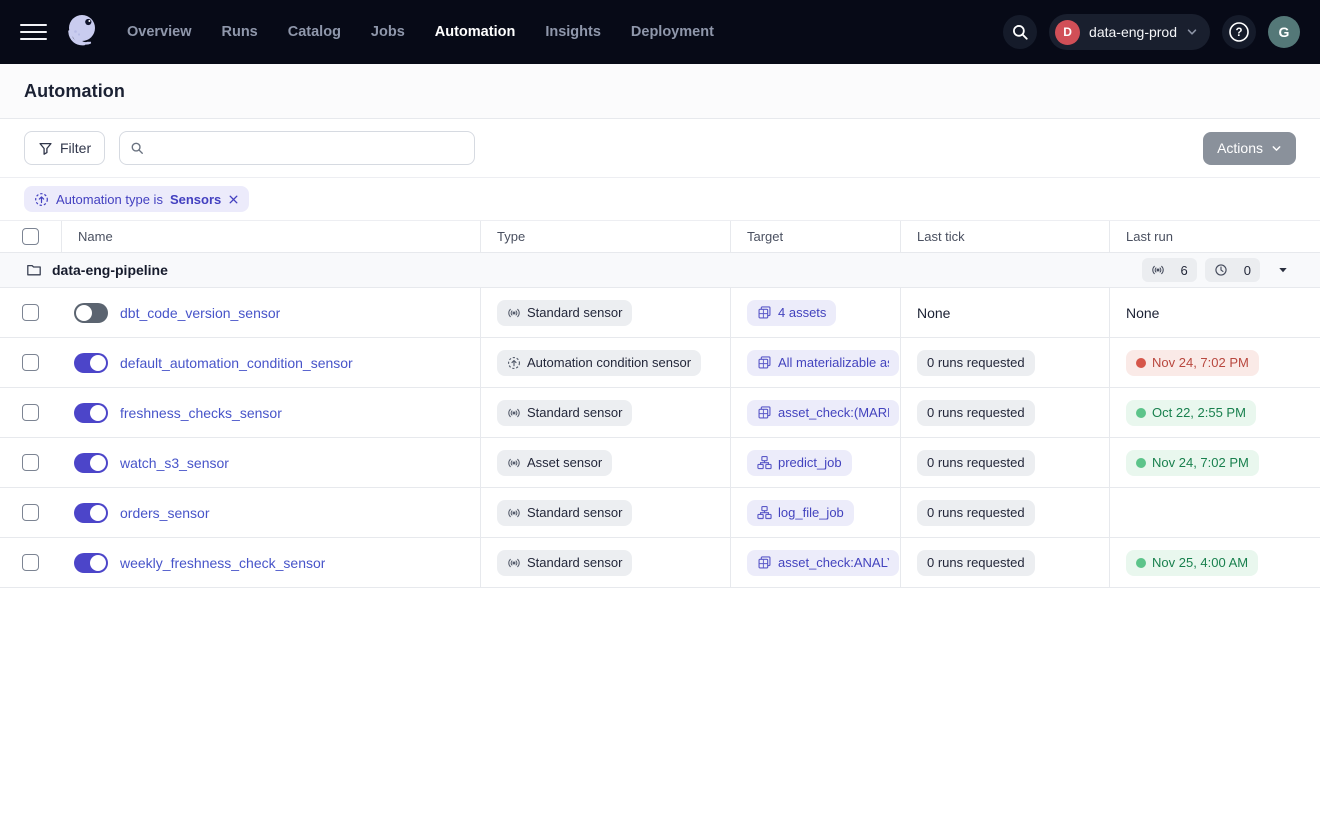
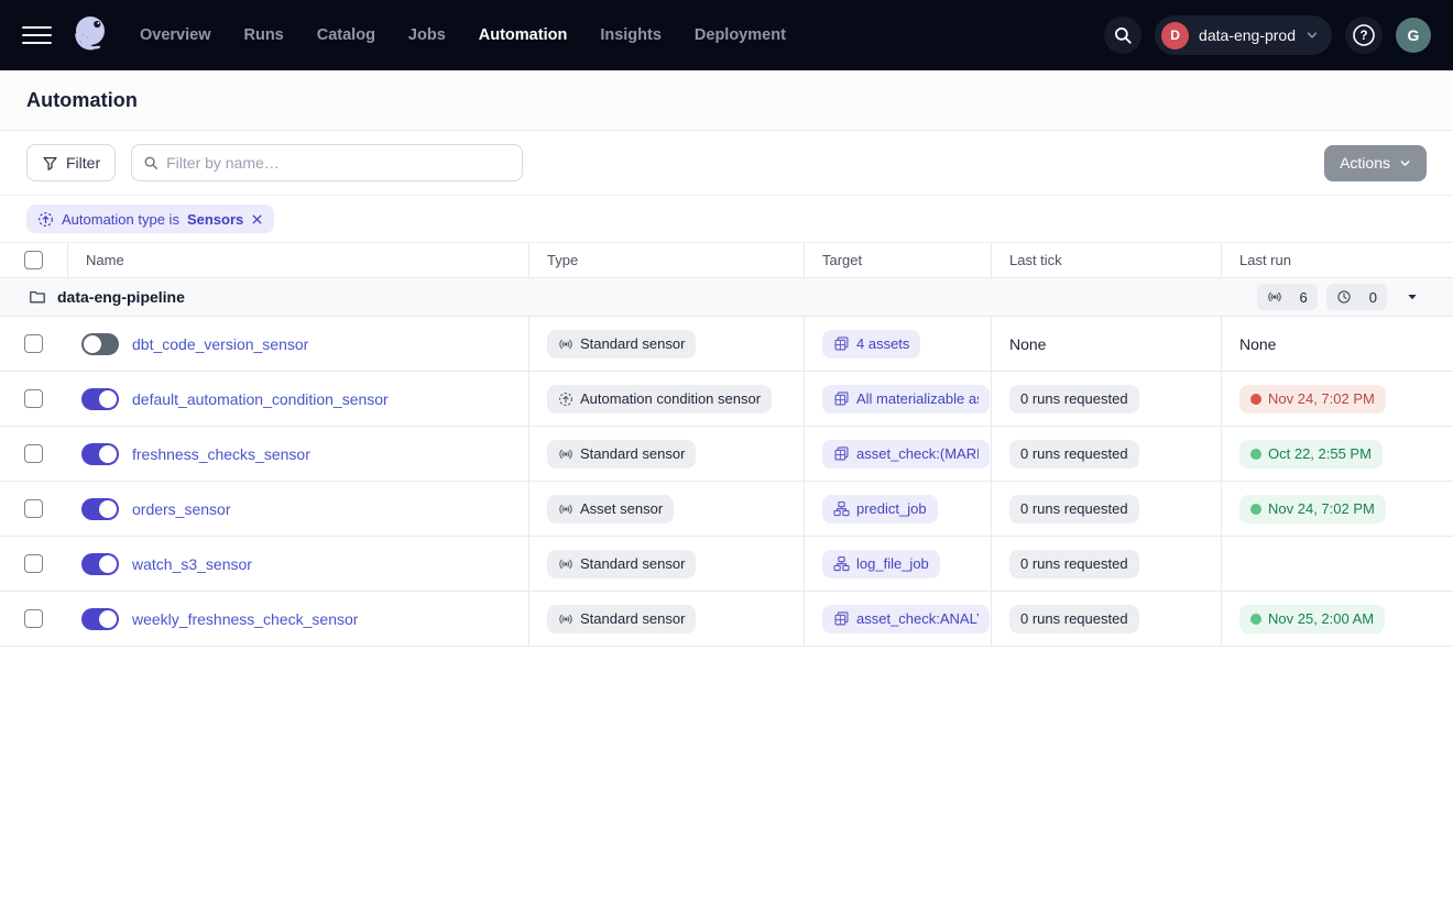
  Overview
  Runs
  Catalog
  Jobs
  Automation
  Insights
  Deployment
  D
  data-eng-prod
  ?
  G
  Automation
  Filter
+ Filter by name…
  Actions
  Automation type is
  Sensors
  Name
  Type
  Target
  Last tick
  Last run
  data-eng-pipeline
  6
  0
  dbt_code_version_sensor
  Standard sensor
  4 assets
  None
  None
  default_automation_condition_sensor
  Automation condition sensor
  All materializable a
  0 runs requested
  Nov 24, 7:02 PM
  freshness_checks_sensor
  Standard sensor
  asset_check:(MAR
  0 runs requested
  Oct 22, 2:55 PM
- watch_s3_sensor
+ orders_sensor
  Asset sensor
  predict_job
  0 runs requested
  Nov 24, 7:02 PM
- orders_sensor
+ watch_s3_sensor
  Standard sensor
  log_file_job
  0 runs requested
  weekly_freshness_check_sensor
  Standard sensor
  asset_check:ANAL
  0 runs requested
- Nov 25, 4:00 AM
+ Nov 25, 2:00 AM
